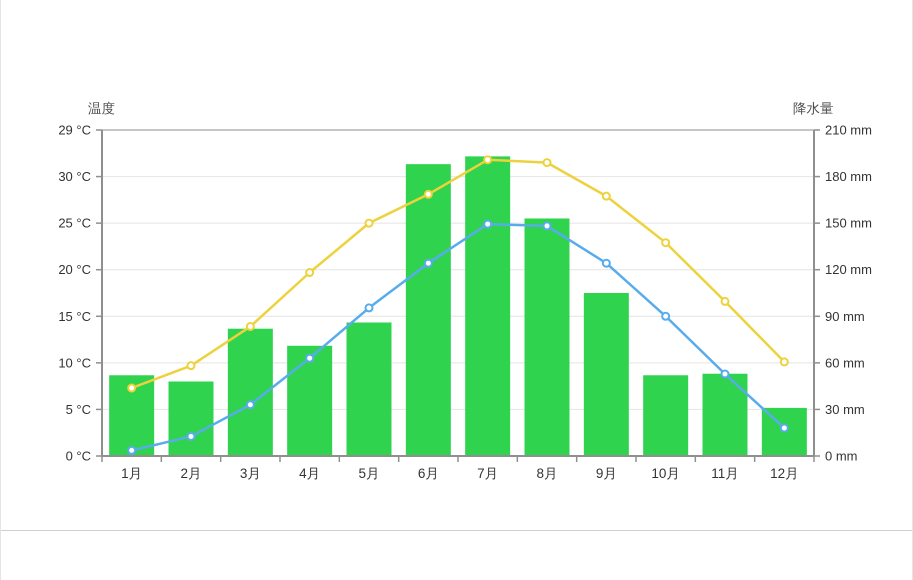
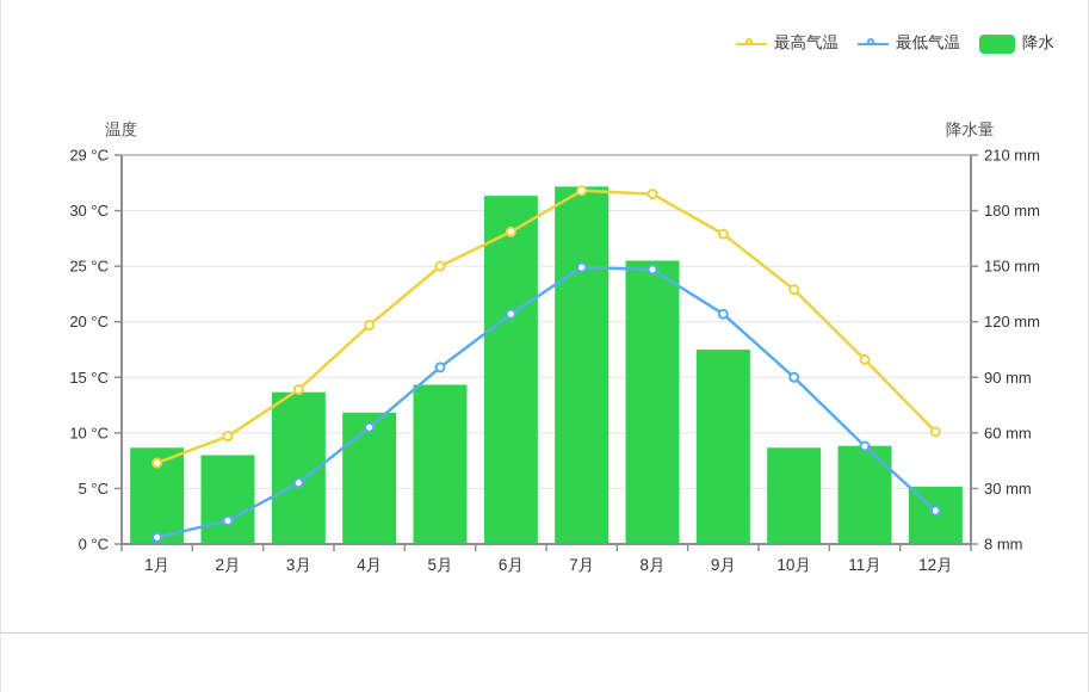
  0 °C
  5 °C
  10 °C
  15 °C
  20 °C
  25 °C
  30 °C
  29 °C
- 0 mm
+ 8 mm
  30 mm
  60 mm
  90 mm
  120 mm
  150 mm
  180 mm
  210 mm
  1月
  2月
  3月
  4月
  5月
  6月
  7月
  8月
  9月
  10月
  11月
  12月
  温度
  降水量
+ 最高气温
+ 最低气温
+ 降水
